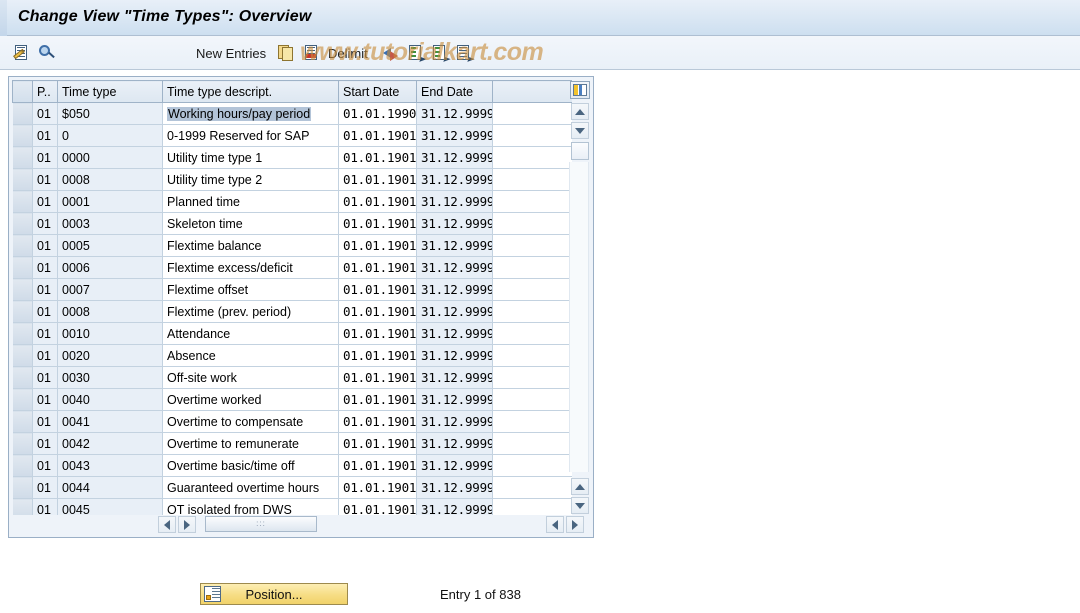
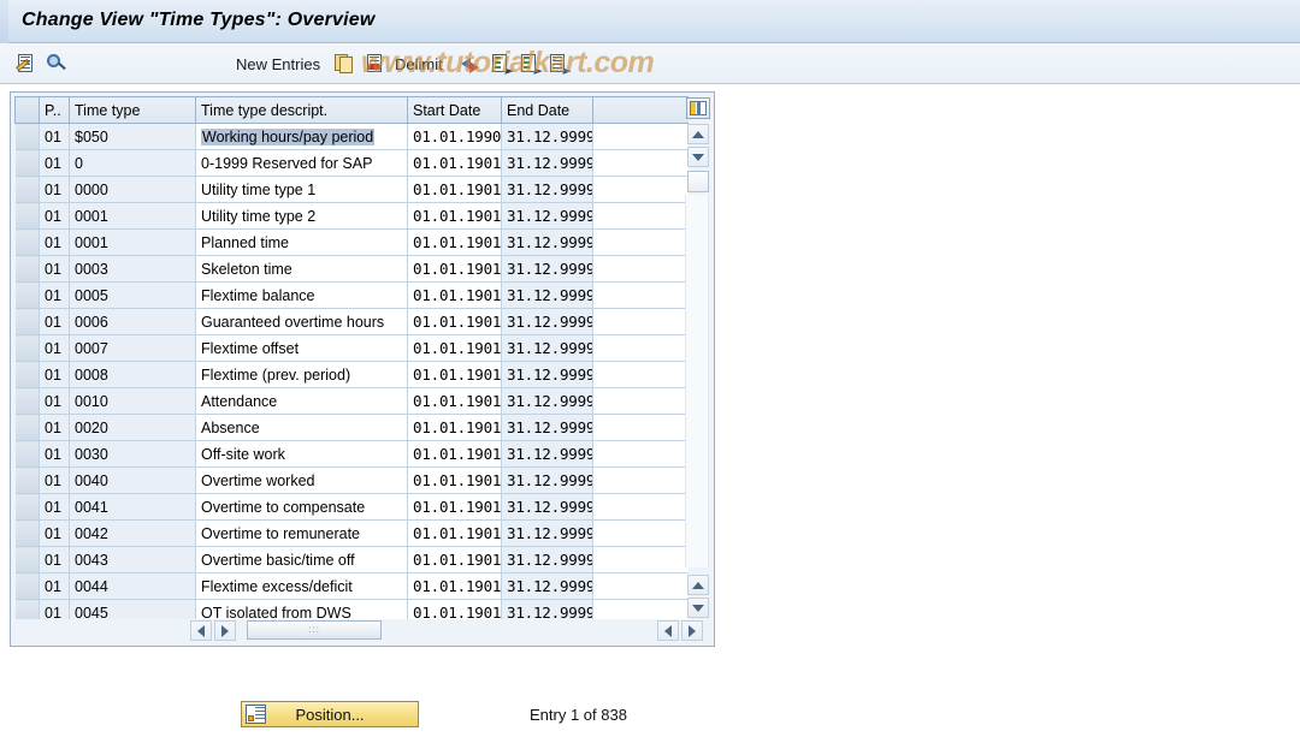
  Change View "Time Types": Overview
  New Entries
  Delimit
  www.tutorialkart.com
  	P..	Time type	Time type descript.	Start Date	End Date
  	01	$050	Working hours/pay period	01.01.1990	31.12.9999
  	01	0	0-1999 Reserved for SAP	01.01.1901	31.12.9999
  	01	0000	Utility time type 1	01.01.1901	31.12.9999
- 	01	0008	Utility time type 2	01.01.1901	31.12.9999
+ 	01	0001	Utility time type 2	01.01.1901	31.12.9999
  	01	0001	Planned time	01.01.1901	31.12.9999
  	01	0003	Skeleton time	01.01.1901	31.12.9999
  	01	0005	Flextime balance	01.01.1901	31.12.9999
- 	01	0006	Flextime excess/deficit	01.01.1901	31.12.9999
+ 	01	0006	Guaranteed overtime hours	01.01.1901	31.12.9999
  	01	0007	Flextime offset	01.01.1901	31.12.9999
  	01	0008	Flextime (prev. period)	01.01.1901	31.12.9999
  	01	0010	Attendance	01.01.1901	31.12.9999
  	01	0020	Absence	01.01.1901	31.12.9999
  	01	0030	Off-site work	01.01.1901	31.12.9999
  	01	0040	Overtime worked	01.01.1901	31.12.9999
  	01	0041	Overtime to compensate	01.01.1901	31.12.9999
  	01	0042	Overtime to remunerate	01.01.1901	31.12.9999
  	01	0043	Overtime basic/time off	01.01.1901	31.12.9999
- 	01	0044	Guaranteed overtime hours	01.01.1901	31.12.9999
+ 	01	0044	Flextime excess/deficit	01.01.1901	31.12.9999
  	01	0045	OT isolated from DWS	01.01.1901	31.12.9999
  :::
  Position...
  Entry 1 of 838
